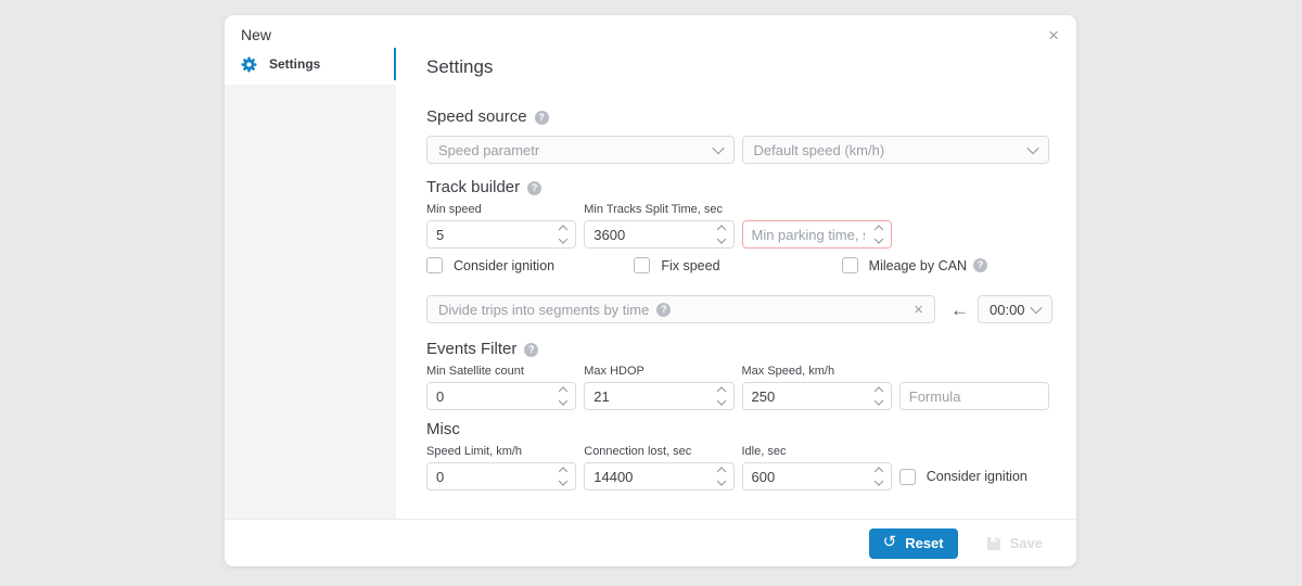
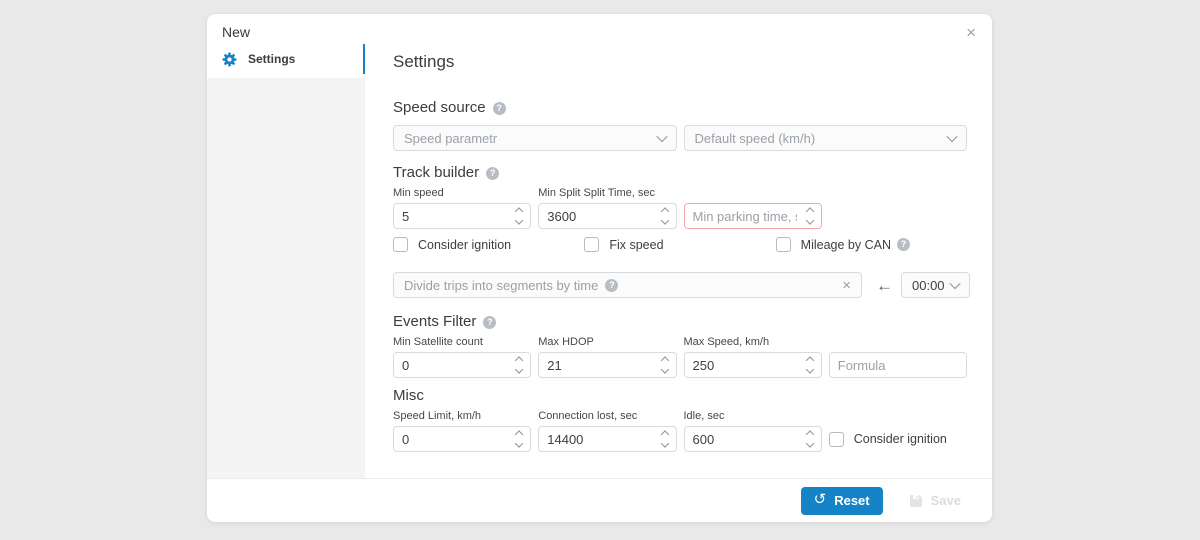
  New
  ×
  Settings
  Settings
  Speed source
  ?
  Speed parametr
  Default speed (km/h)
  Track builder
  ?
  Min speed
  5
- Min Tracks Split Time, sec
+ Min Split Split Time, sec
  3600
  Min parking time,
  Consider ignition
  Fix speed
  Mileage by CAN
  ?
  Divide trips into segments by time
  ?
  ×
  ←
  00:00
  Events Filter
  ?
  Min Satellite count
  0
  Max HDOP
  21
  Max Speed, km/h
  250
  Formula
  Misc
  Speed Limit, km/h
  0
  Connection lost, sec
  14400
  Idle, sec
  600
  Consider ignition
  ↺
  Reset
  Save
